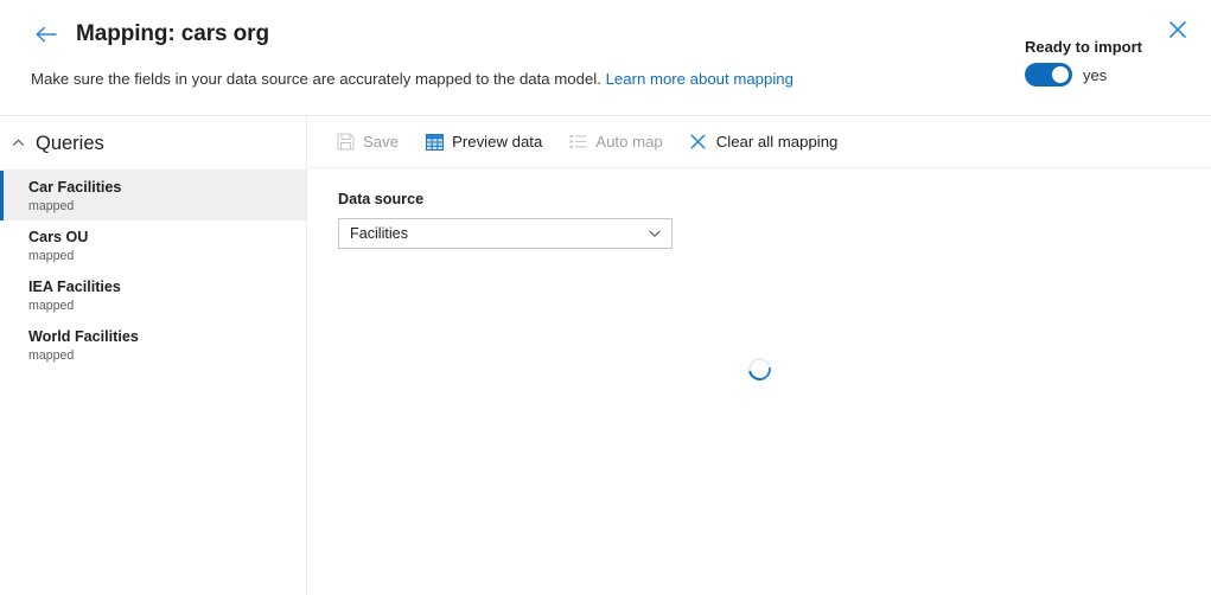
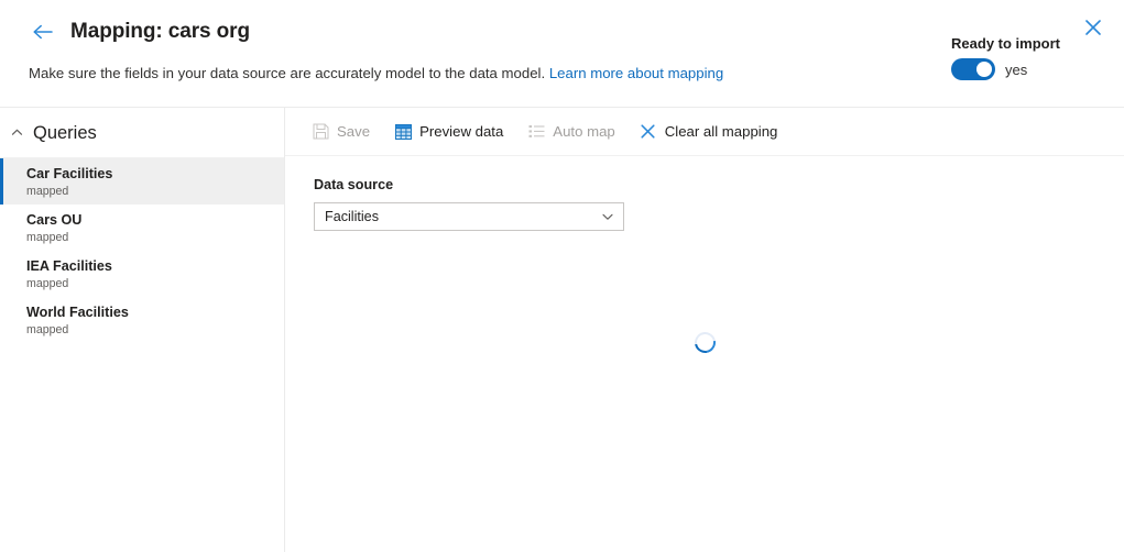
  Mapping: cars org
- Make sure the fields in your data source are accurately mapped to the data model. Learn more about mapping
+ Make sure the fields in your data source are accurately model to the data model. Learn more about mapping
  Ready to import
  yes
  Queries
  Car Facilities
  mapped
  Cars OU
  mapped
  IEA Facilities
  mapped
  World Facilities
  mapped
  Save
  Preview data
  Auto map
  Clear all mapping
  Data source
  Facilities
